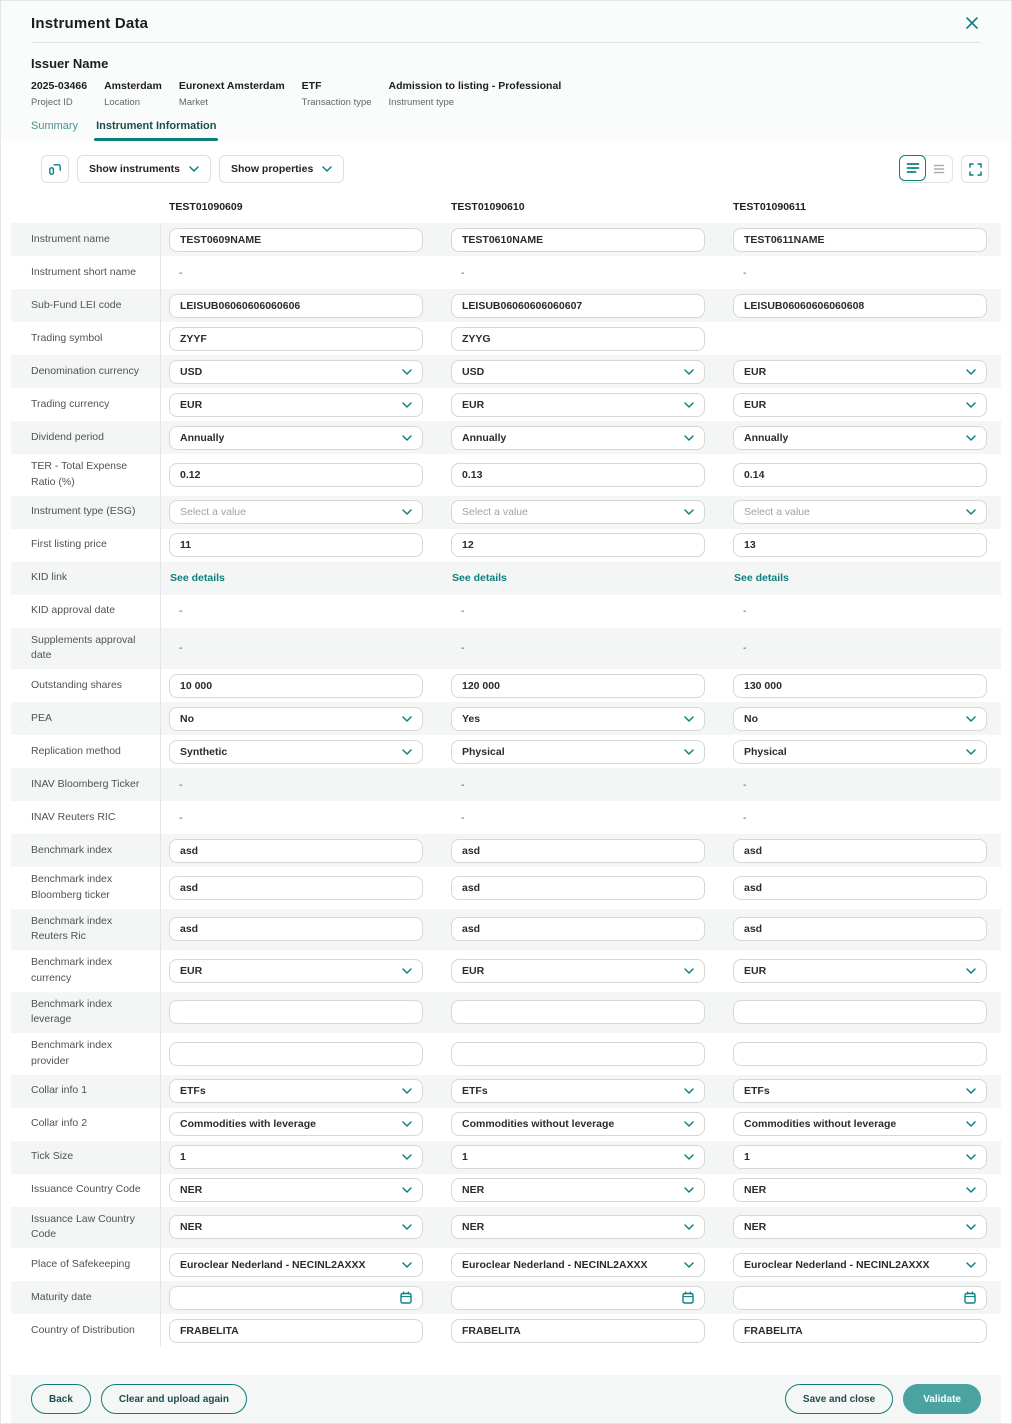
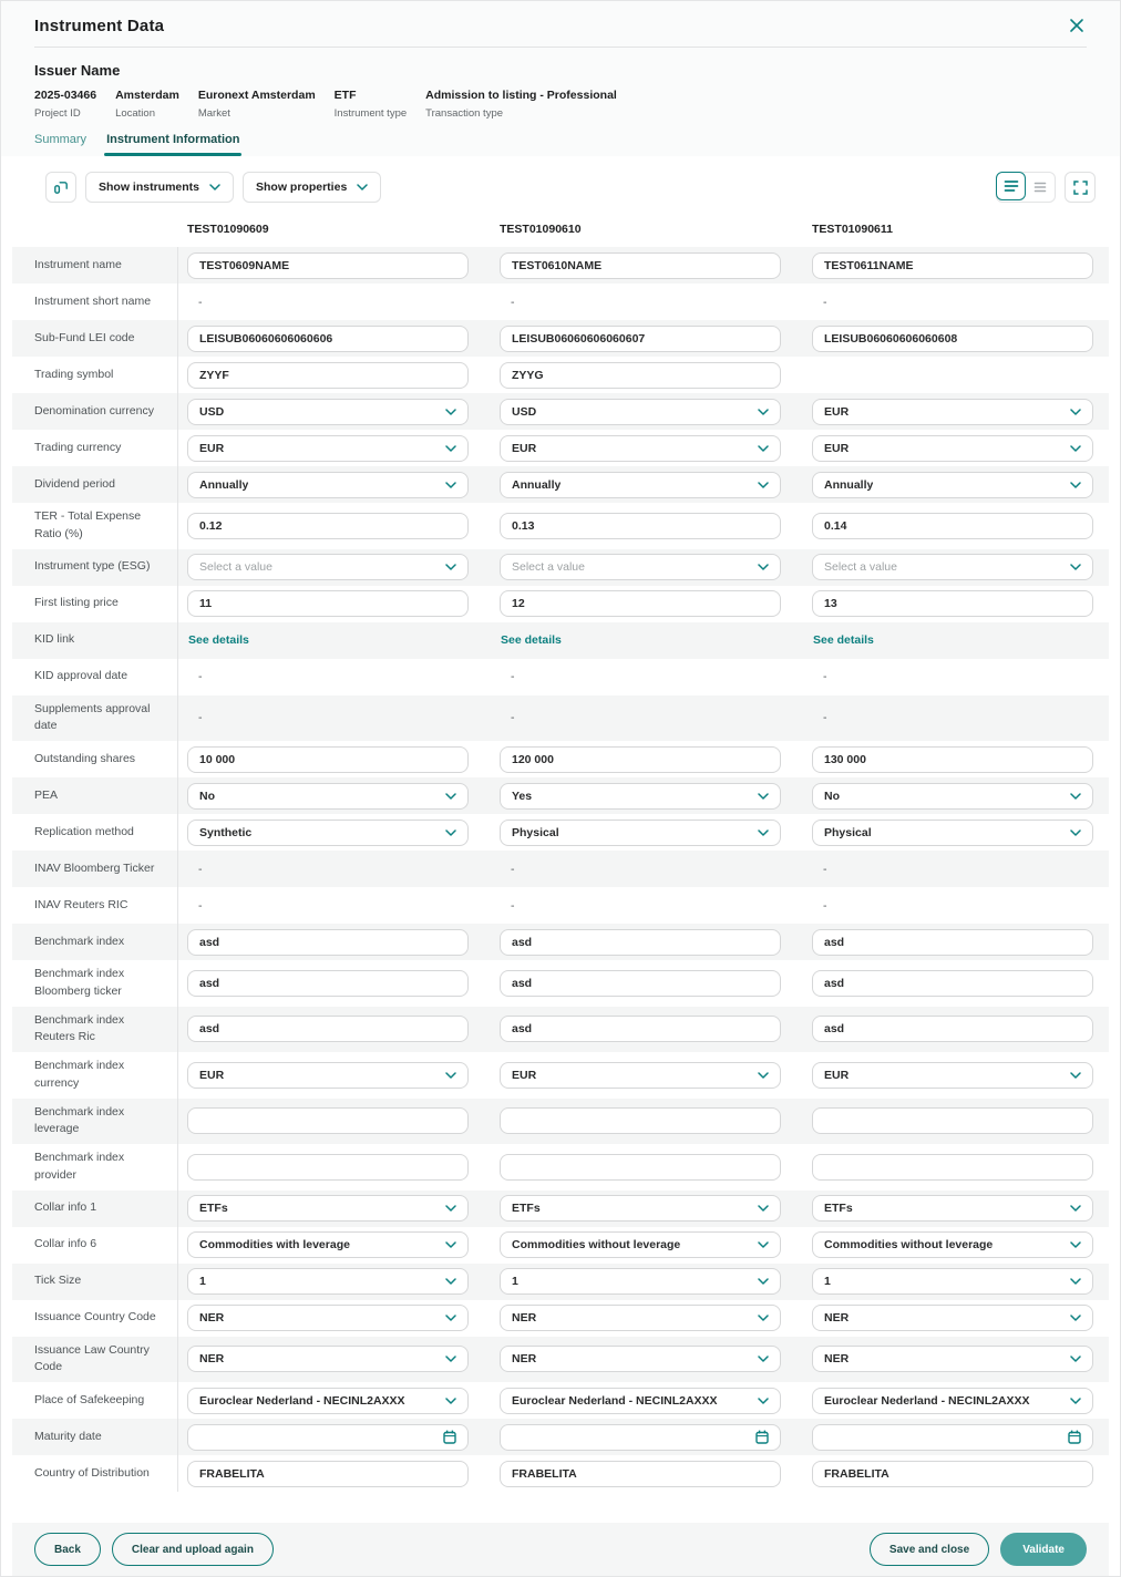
  Instrument Data
  Issuer Name
  2025-03466
  Project ID
  Amsterdam
  Location
  Euronext Amsterdam
  Market
  ETF
- Transaction type
+ Instrument type
  Admission to listing - Professional
- Instrument type
+ Transaction type
  Summary
  Instrument Information
  Show instruments
  Show properties
  TEST01090609
  TEST01090610
  TEST01090611
  Instrument name
  TEST0609NAME
  TEST0610NAME
  TEST0611NAME
  Instrument short name
  -
  -
  -
  Sub-Fund LEI code
  LEISUB06060606060606
  LEISUB06060606060607
  LEISUB06060606060608
  Trading symbol
  ZYYF
  ZYYG
  Denomination currency
  USD
  USD
  EUR
  Trading currency
  EUR
  EUR
  EUR
  Dividend period
  Annually
  Annually
  Annually
  TER - Total Expense Ratio (%)
  0.12
  0.13
  0.14
  Instrument type (ESG)
  Select a value
  Select a value
  Select a value
  First listing price
  11
  12
  13
  KID link
  See details
  See details
  See details
  KID approval date
  -
  -
  -
  Supplements approval date
  -
  -
  -
  Outstanding shares
  10 000
  120 000
  130 000
  PEA
  No
  Yes
  No
  Replication method
  Synthetic
  Physical
  Physical
  INAV Bloomberg Ticker
  -
  -
  -
  INAV Reuters RIC
  -
  -
  -
  Benchmark index
  asd
  asd
  asd
  Benchmark index Bloomberg ticker
  asd
  asd
  asd
  Benchmark index Reuters Ric
  asd
  asd
  asd
  Benchmark index currency
  EUR
  EUR
  EUR
  Benchmark index leverage
  Benchmark index provider
  Collar info 1
  ETFs
  ETFs
  ETFs
- Collar info 2
+ Collar info 6
  Commodities with leverage
  Commodities without leverage
  Commodities without leverage
  Tick Size
  1
  1
  1
  Issuance Country Code
  NER
  NER
  NER
  Issuance Law Country Code
  NER
  NER
  NER
  Place of Safekeeping
  Euroclear Nederland - NECINL2AXXX
  Euroclear Nederland - NECINL2AXXX
  Euroclear Nederland - NECINL2AXXX
  Maturity date
  Country of Distribution
  FRABELITA
  FRABELITA
  FRABELITA
  Back
  Clear and upload again
  Save and close
  Validate
